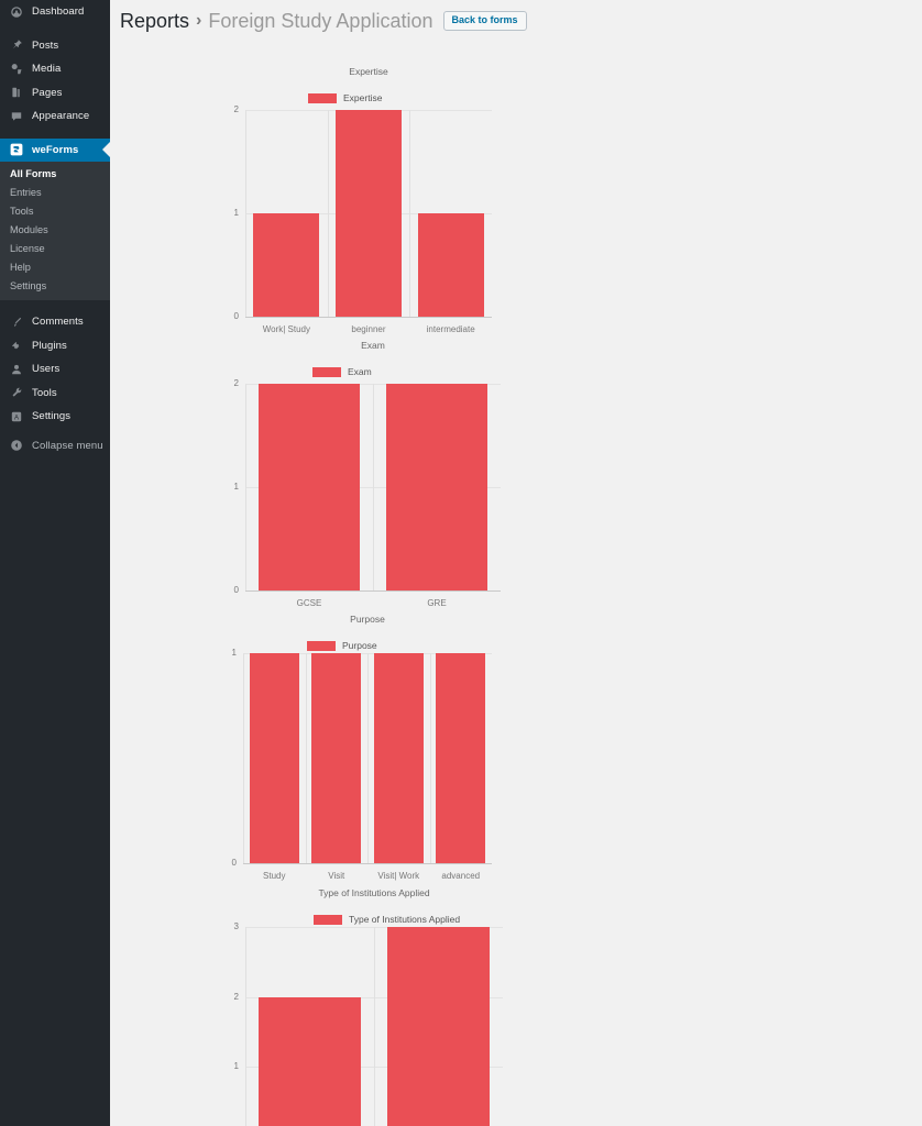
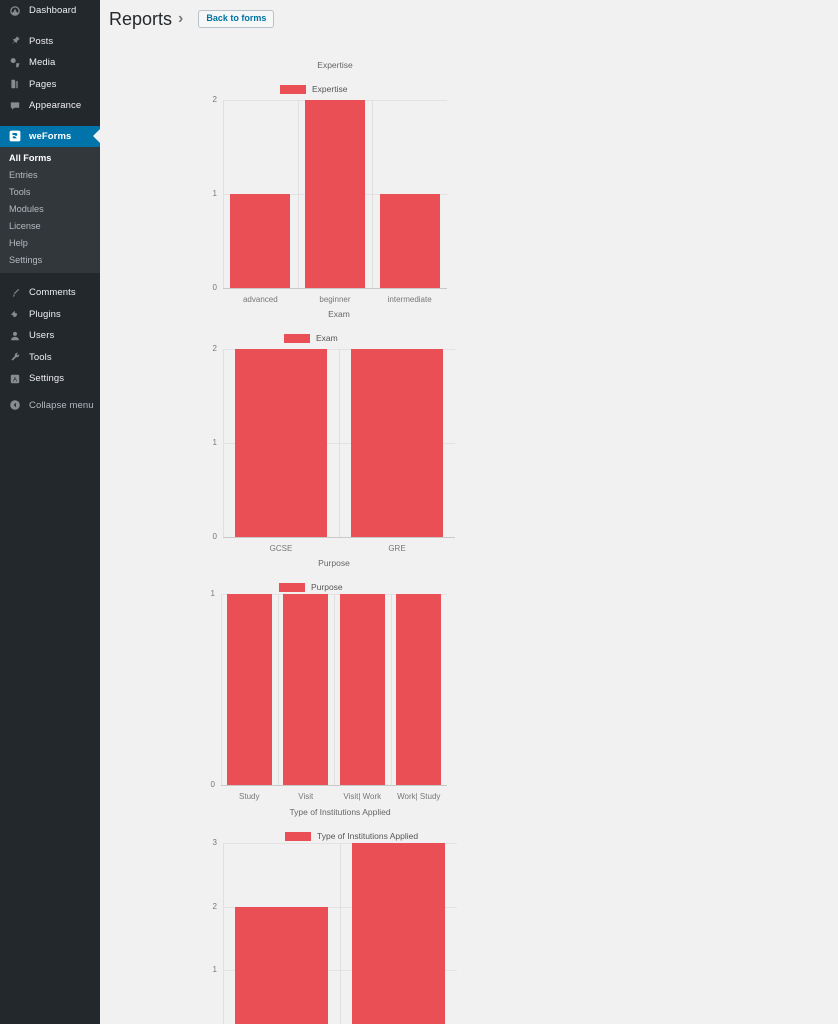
  Dashboard
  Posts
  Media
  Pages
  Appearance
  weForms
  All Forms
  Entries
  Tools
  Modules
  License
  Help
  Settings
  Comments
  Plugins
  Users
  Tools
  Settings
  Collapse menu
  Reports
  ›
- Foreign Study Application
  Back to forms
  Expertise
  Expertise
  0
  1
  2
- Work| Study
+ advanced
  beginner
  intermediate
  Exam
  Exam
  0
  1
  2
  GCSE
  GRE
  Purpose
  Purpose
  0
  1
  Study
  Visit
  Visit| Work
- advanced
+ Work| Study
  Type of Institutions Applied
  Type of Institutions Applied
  1
  2
  3
